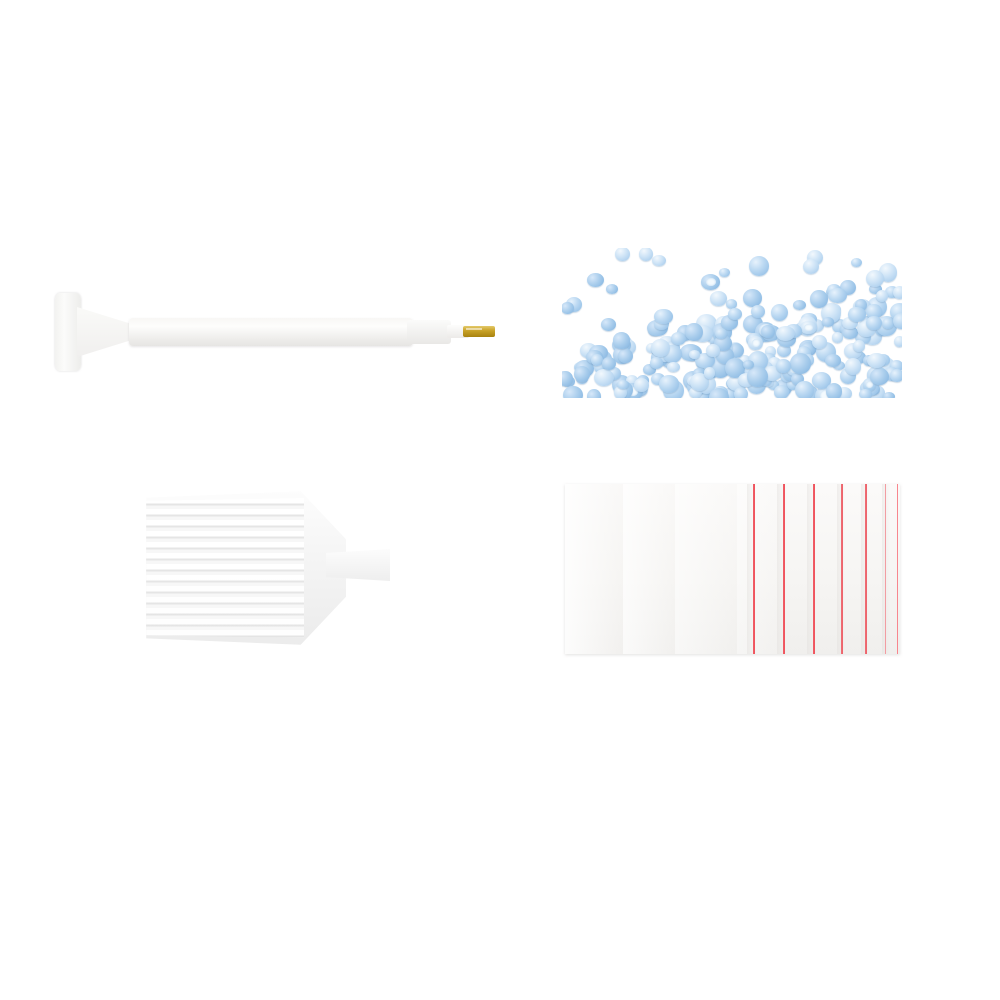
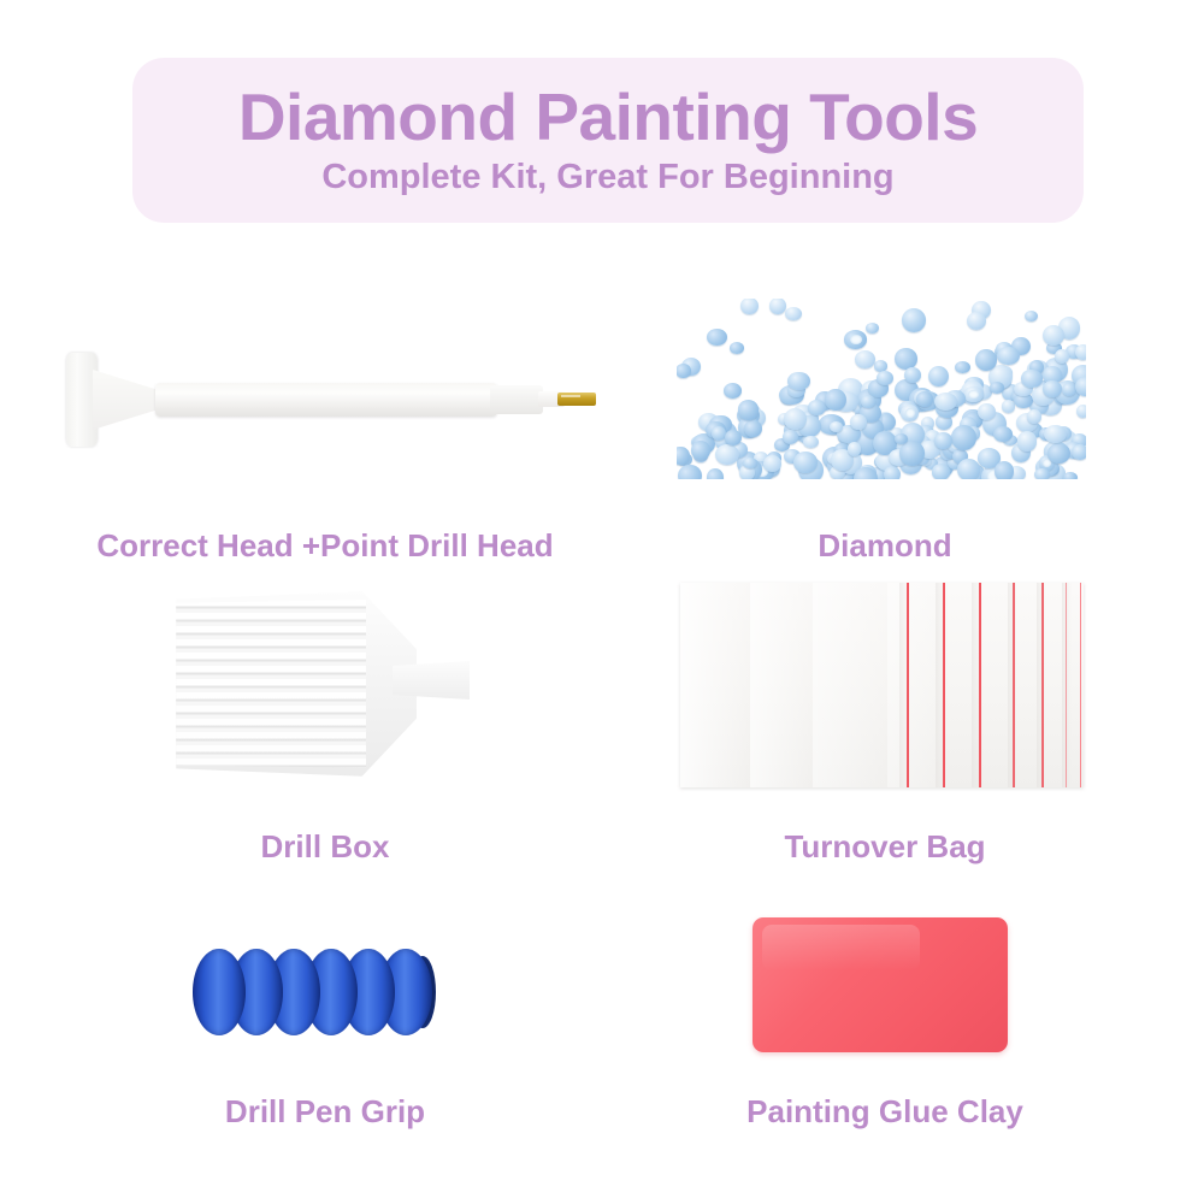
+ Diamond Painting Tools
+ Complete Kit, Great For Beginning
+ Correct Head +Point Drill Head
+ Diamond
+ Drill Box
+ Turnover Bag
+ Drill Pen Grip
+ Painting Glue Clay
